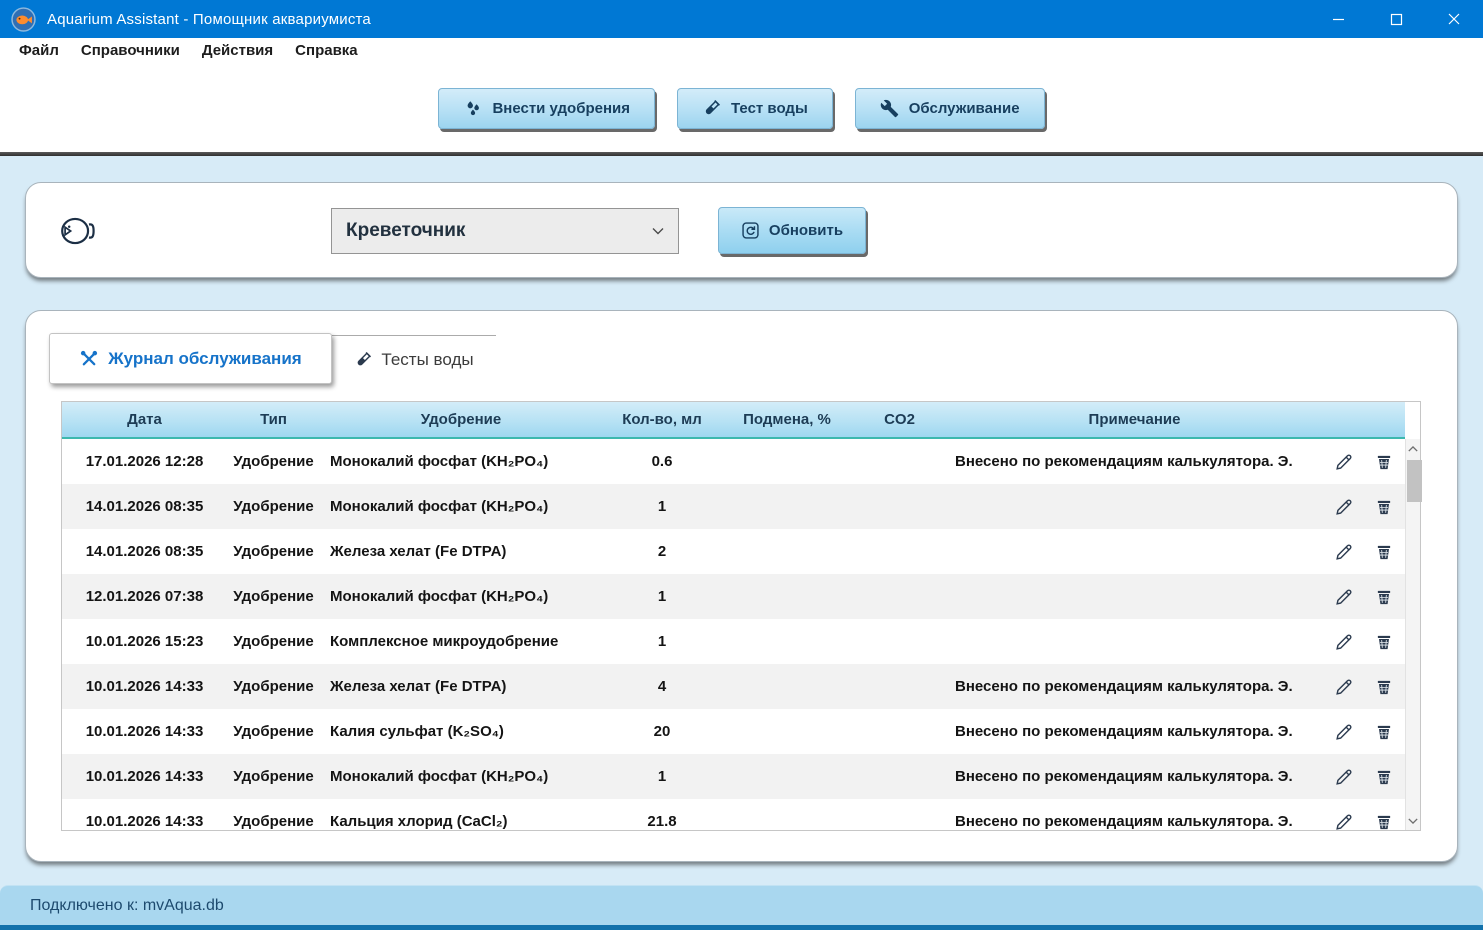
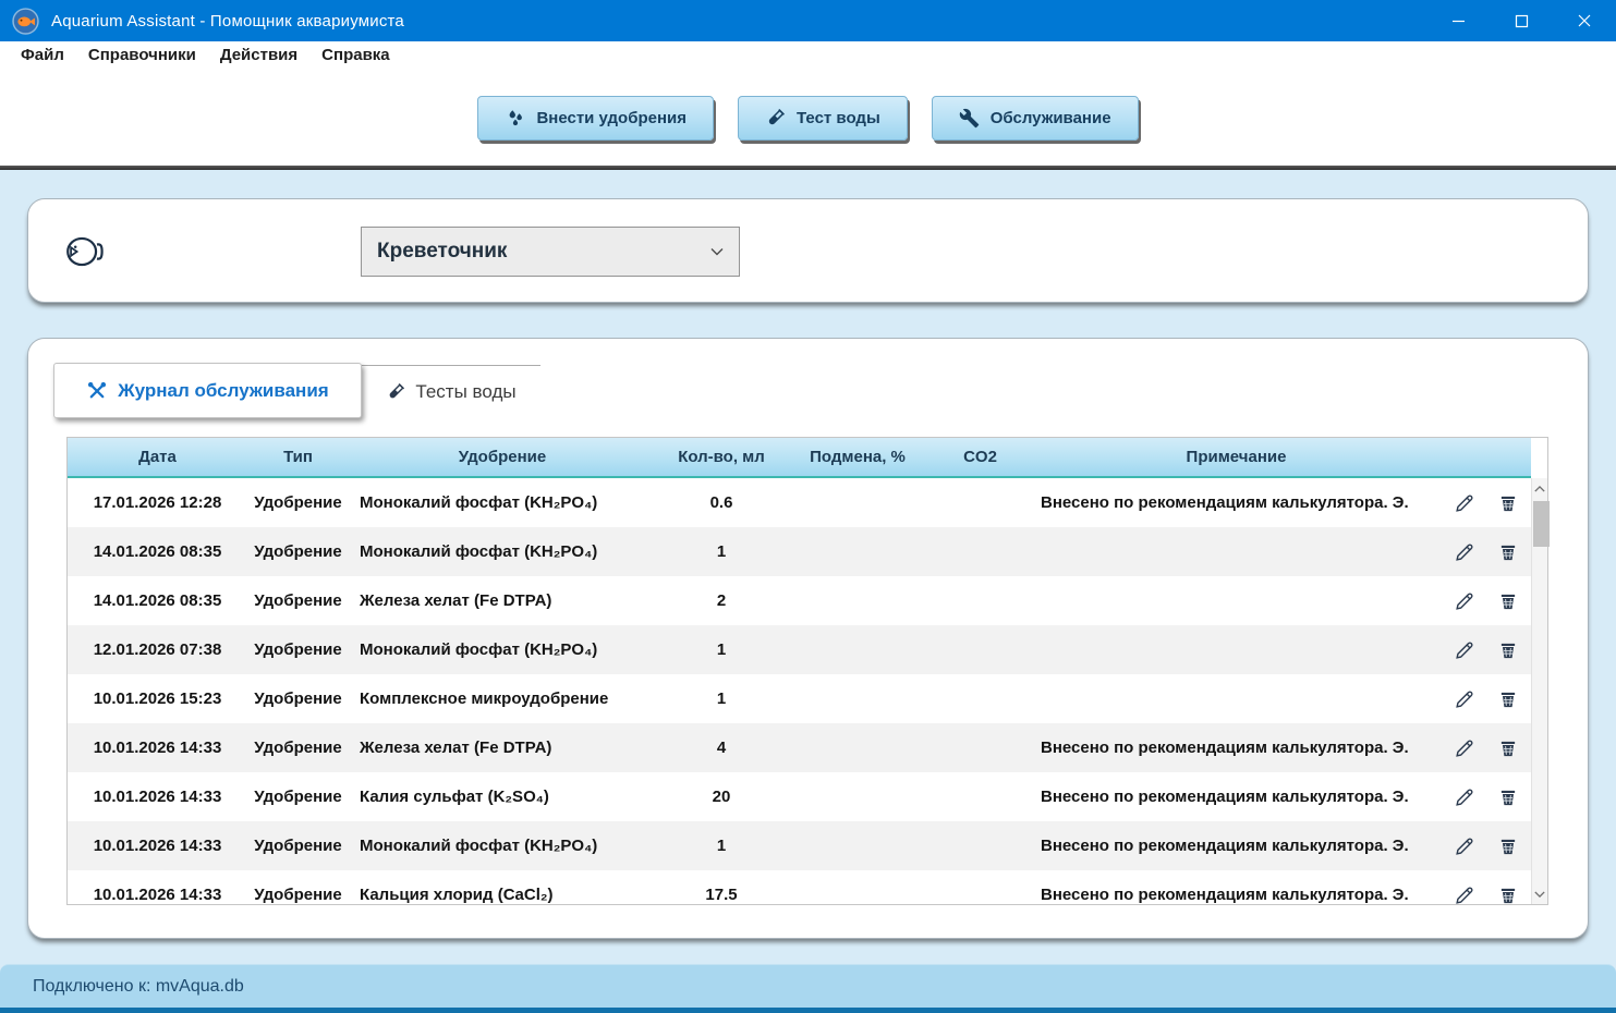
  Aquarium Assistant - Помощник аквариумиста
  Файл
  Справочники
  Действия
  Справка
  Внести удобрения
  Тест воды
  Обслуживание
  Креветочник
- Обновить
  Журнал обслуживания
  Тесты воды
  Дата
  Тип
  Удобрение
  Кол-во, мл
  Подмена, %
  CO2
  Примечание
  17.01.2026 12:28
  Удобрение
  Монокалий фосфат (KH₂PO₄)
  0.6
  Внесено по рекомендациям калькулятора. Э.
  14.01.2026 08:35
  Удобрение
  Монокалий фосфат (KH₂PO₄)
  1
  14.01.2026 08:35
  Удобрение
  Железа хелат (Fe DTPA)
  2
  12.01.2026 07:38
  Удобрение
  Монокалий фосфат (KH₂PO₄)
  1
  10.01.2026 15:23
  Удобрение
  Комплексное микроудобрение
  1
  10.01.2026 14:33
  Удобрение
  Железа хелат (Fe DTPA)
  4
  Внесено по рекомендациям калькулятора. Э.
  10.01.2026 14:33
  Удобрение
  Калия сульфат (K₂SO₄)
  20
  Внесено по рекомендациям калькулятора. Э.
  10.01.2026 14:33
  Удобрение
  Монокалий фосфат (KH₂PO₄)
  1
  Внесено по рекомендациям калькулятора. Э.
  10.01.2026 14:33
  Удобрение
  Кальция хлорид (CaCl₂)
- 21.8
+ 17.5
  Внесено по рекомендациям калькулятора. Э.
  Подключено к: mvAqua.db
